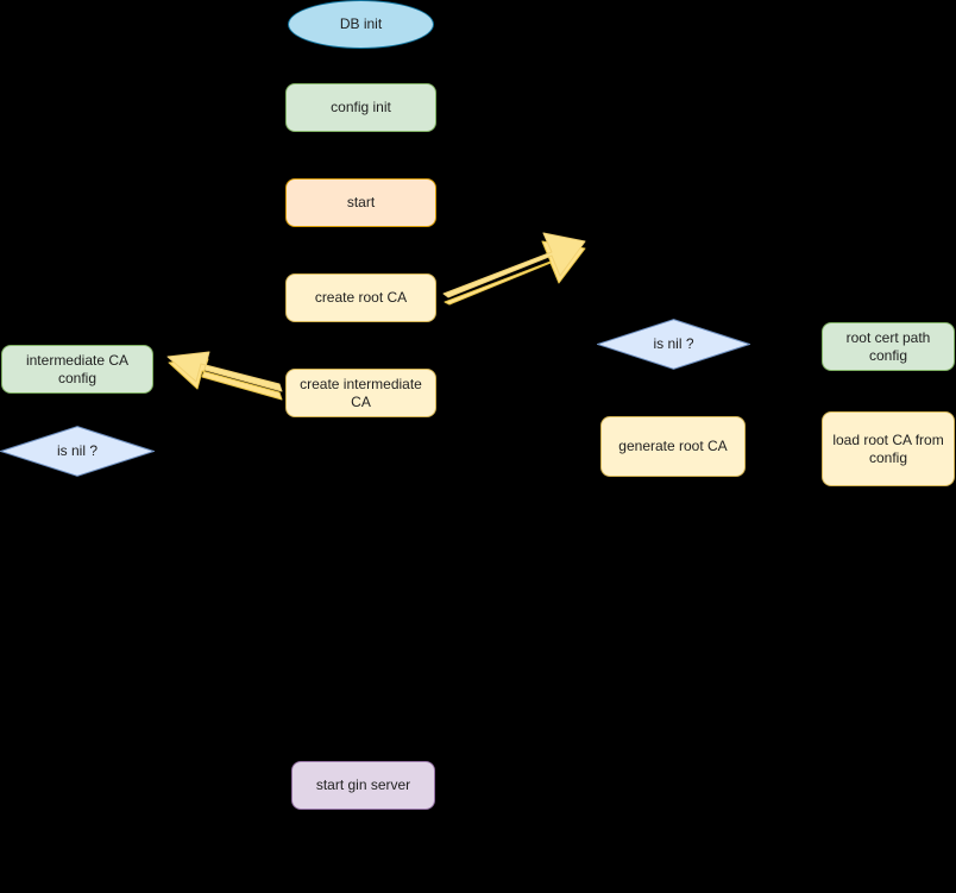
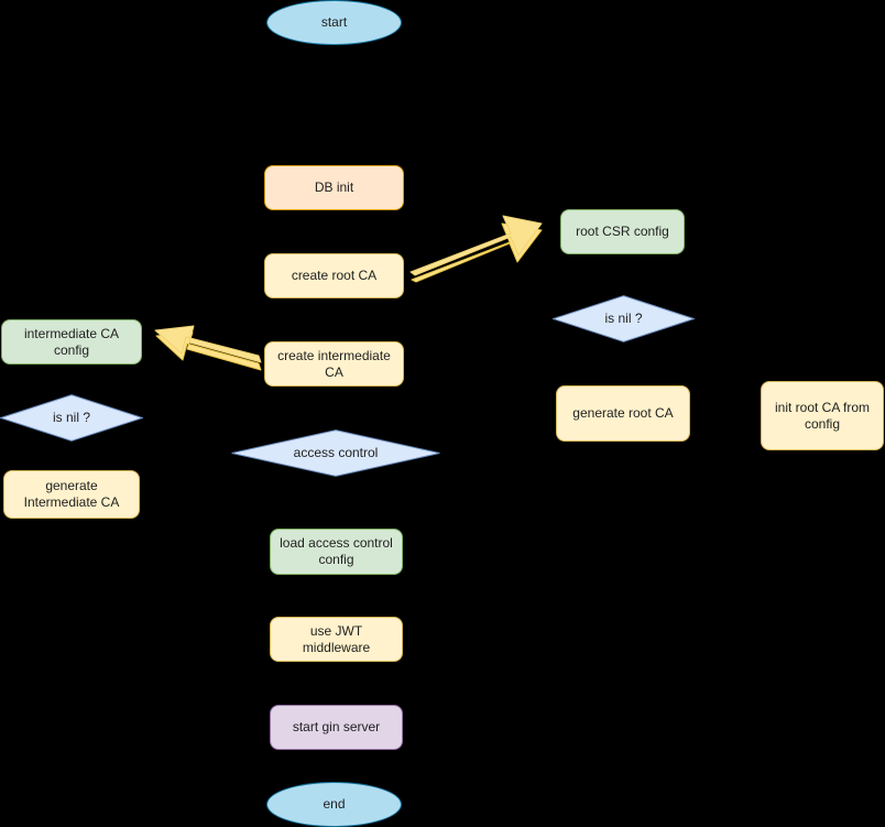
- DB init
+ start
- config init
- start
+ DB init
  create root CA
  create intermediate CA
+ root CSR config
  is nil ?
  generate root CA
- root cert path config
- load root CA from config
+ init root CA from config
  intermediate CA config
  is nil ?
+ generate Intermediate CA
+ access control
+ load access control config
+ use JWT middleware
  start gin server
+ end
